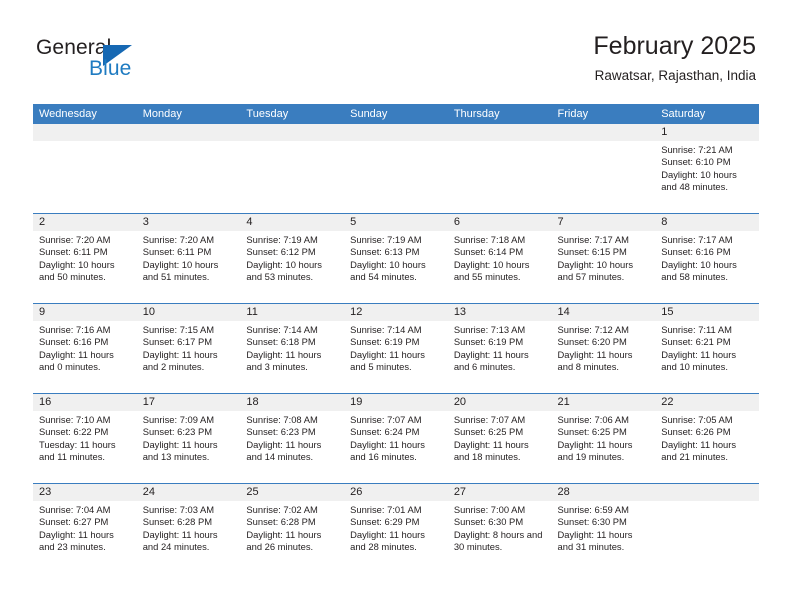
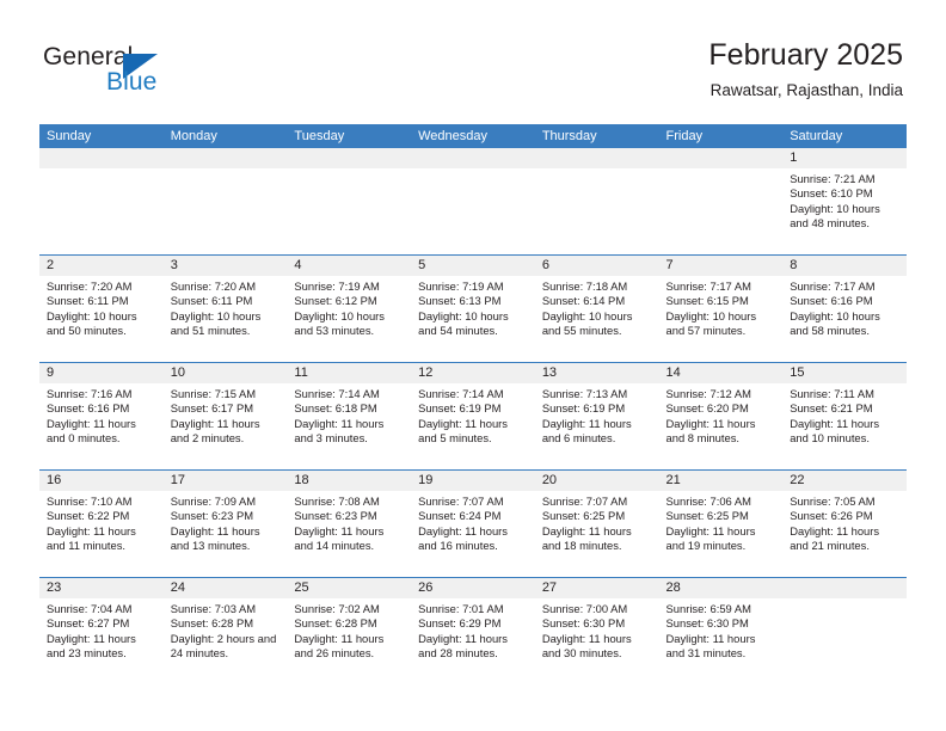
  General
  Blue
  February 2025
  Rawatsar, Rajasthan, India
- Wednesday
+ Sunday
  Monday
  Tuesday
- Sunday
+ Wednesday
  Thursday
  Friday
  Saturday
  1
  Sunrise: 7:21 AM
  Sunset: 6:10 PM
  Daylight: 10 hours and 48 minutes.
  2
  Sunrise: 7:20 AM
  Sunset: 6:11 PM
  Daylight: 10 hours and 50 minutes.
  3
  Sunrise: 7:20 AM
  Sunset: 6:11 PM
  Daylight: 10 hours and 51 minutes.
  4
  Sunrise: 7:19 AM
  Sunset: 6:12 PM
  Daylight: 10 hours and 53 minutes.
  5
  Sunrise: 7:19 AM
  Sunset: 6:13 PM
  Daylight: 10 hours and 54 minutes.
  6
  Sunrise: 7:18 AM
  Sunset: 6:14 PM
  Daylight: 10 hours and 55 minutes.
  7
  Sunrise: 7:17 AM
  Sunset: 6:15 PM
  Daylight: 10 hours and 57 minutes.
  8
  Sunrise: 7:17 AM
  Sunset: 6:16 PM
  Daylight: 10 hours and 58 minutes.
  9
  Sunrise: 7:16 AM
  Sunset: 6:16 PM
  Daylight: 11 hours and 0 minutes.
  10
  Sunrise: 7:15 AM
  Sunset: 6:17 PM
  Daylight: 11 hours and 2 minutes.
  11
  Sunrise: 7:14 AM
  Sunset: 6:18 PM
  Daylight: 11 hours and 3 minutes.
  12
  Sunrise: 7:14 AM
  Sunset: 6:19 PM
  Daylight: 11 hours and 5 minutes.
  13
  Sunrise: 7:13 AM
  Sunset: 6:19 PM
  Daylight: 11 hours and 6 minutes.
  14
  Sunrise: 7:12 AM
  Sunset: 6:20 PM
  Daylight: 11 hours and 8 minutes.
  15
  Sunrise: 7:11 AM
  Sunset: 6:21 PM
  Daylight: 11 hours and 10 minutes.
  16
  Sunrise: 7:10 AM
  Sunset: 6:22 PM
- Tuesday: 11 hours and 11 minutes.
+ Daylight: 11 hours and 11 minutes.
  17
  Sunrise: 7:09 AM
  Sunset: 6:23 PM
  Daylight: 11 hours and 13 minutes.
  18
  Sunrise: 7:08 AM
  Sunset: 6:23 PM
  Daylight: 11 hours and 14 minutes.
  19
  Sunrise: 7:07 AM
  Sunset: 6:24 PM
  Daylight: 11 hours and 16 minutes.
  20
  Sunrise: 7:07 AM
  Sunset: 6:25 PM
  Daylight: 11 hours and 18 minutes.
  21
  Sunrise: 7:06 AM
  Sunset: 6:25 PM
  Daylight: 11 hours and 19 minutes.
  22
  Sunrise: 7:05 AM
  Sunset: 6:26 PM
  Daylight: 11 hours and 21 minutes.
  23
  Sunrise: 7:04 AM
  Sunset: 6:27 PM
  Daylight: 11 hours and 23 minutes.
  24
  Sunrise: 7:03 AM
  Sunset: 6:28 PM
- Daylight: 11 hours and 24 minutes.
+ Daylight: 2 hours and 24 minutes.
  25
  Sunrise: 7:02 AM
  Sunset: 6:28 PM
  Daylight: 11 hours and 26 minutes.
  26
  Sunrise: 7:01 AM
  Sunset: 6:29 PM
  Daylight: 11 hours and 28 minutes.
  27
  Sunrise: 7:00 AM
  Sunset: 6:30 PM
- Daylight: 8 hours and 30 minutes.
+ Daylight: 11 hours and 30 minutes.
  28
  Sunrise: 6:59 AM
  Sunset: 6:30 PM
  Daylight: 11 hours and 31 minutes.
